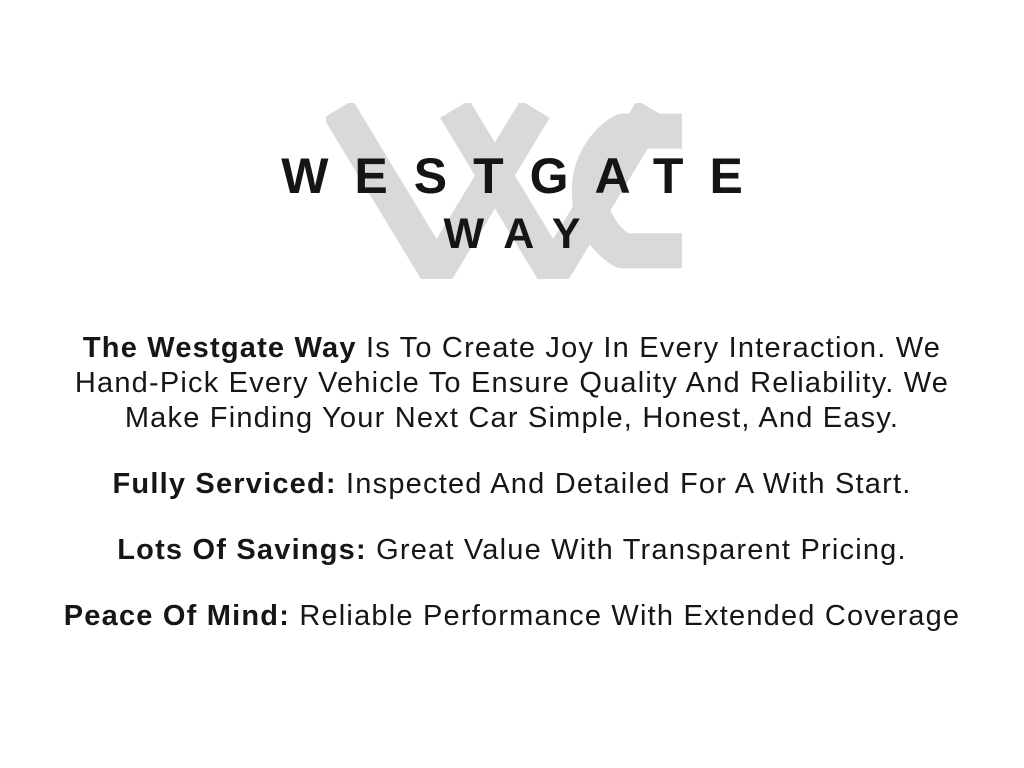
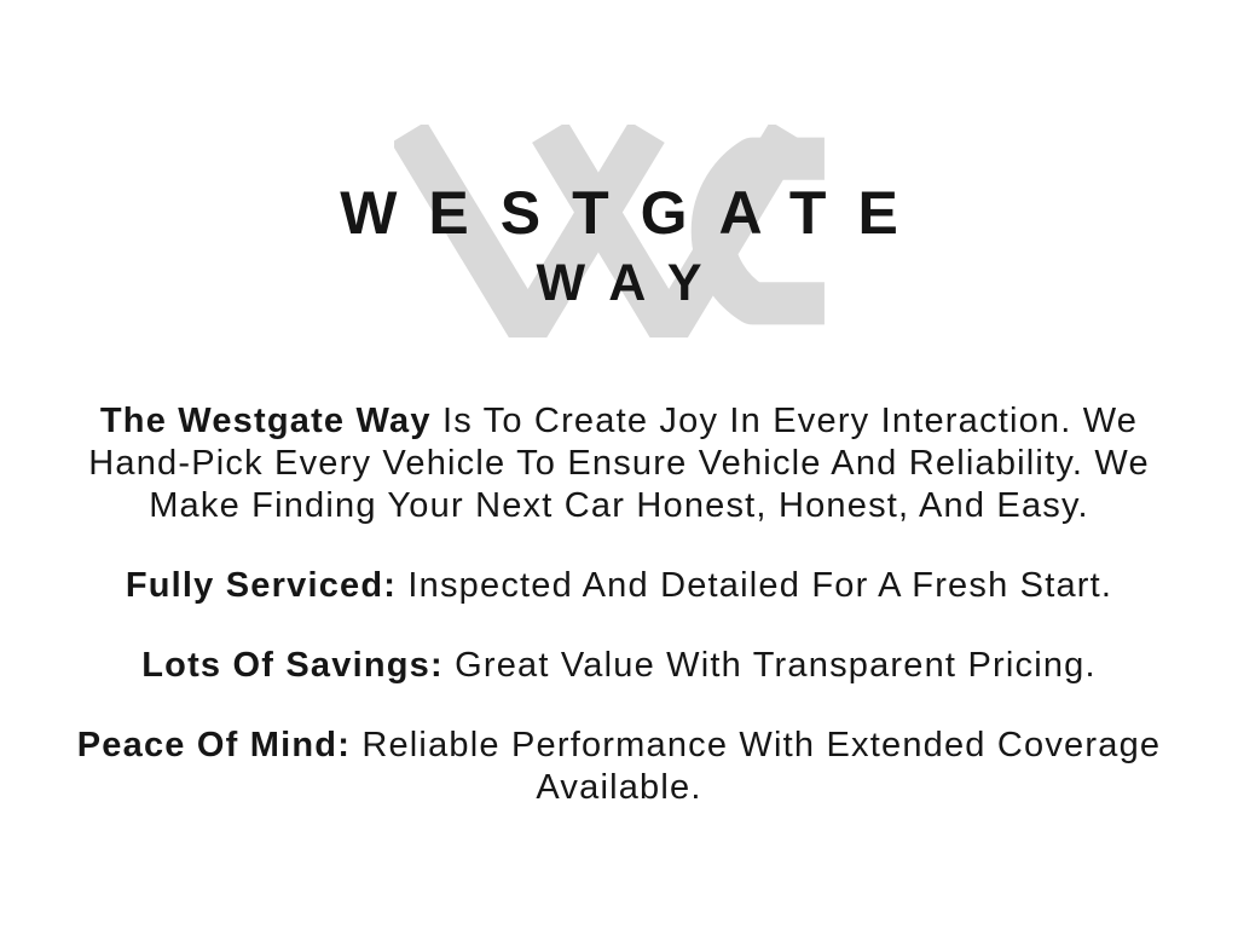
  WESTGATE
  WAY
  The Westgate Way Is To Create Joy In Every Interaction. We
- Hand-Pick Every Vehicle To Ensure Quality And Reliability. We
+ Hand-Pick Every Vehicle To Ensure Vehicle And Reliability. We
- Make Finding Your Next Car Simple, Honest, And Easy.
+ Make Finding Your Next Car Honest, Honest, And Easy.
- Fully Serviced: Inspected And Detailed For A With Start.
+ Fully Serviced: Inspected And Detailed For A Fresh Start.
  Lots Of Savings: Great Value With Transparent Pricing.
  Peace Of Mind: Reliable Performance With Extended Coverage
+ Available.
